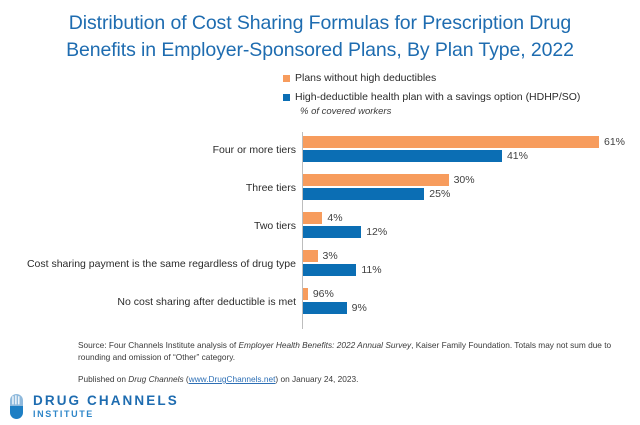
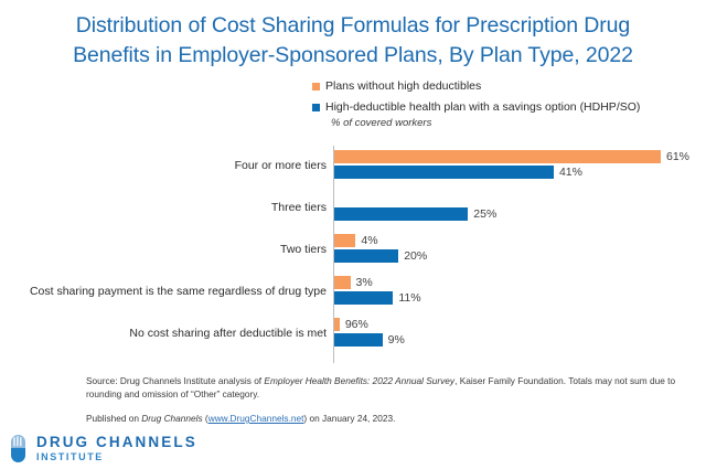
  Distribution of Cost Sharing Formulas for Prescription Drug Benefits in Employer-Sponsored Plans, By Plan Type, 2022
  Plans without high deductibles
  High-deductible health plan with a savings option (HDHP/SO)
  % of covered workers
  Four or more tiers
  61%
  41%
  Three tiers
- 30%
  25%
  Two tiers
  4%
- 12%
+ 20%
  Cost sharing payment is the same regardless of drug type
  3%
  11%
  No cost sharing after deductible is met
  96%
  9%
- Source: Four Channels Institute analysis of Employer Health Benefits: 2022 Annual Survey, Kaiser Family Foundation. Totals may not sum due to rounding and omission of “Other” category.
+ Source: Drug Channels Institute analysis of Employer Health Benefits: 2022 Annual Survey, Kaiser Family Foundation. Totals may not sum due to rounding and omission of “Other” category.
  Published on Drug Channels (www.DrugChannels.net) on January 24, 2023.
  DRUG CHANNELS
  INSTITUTE
